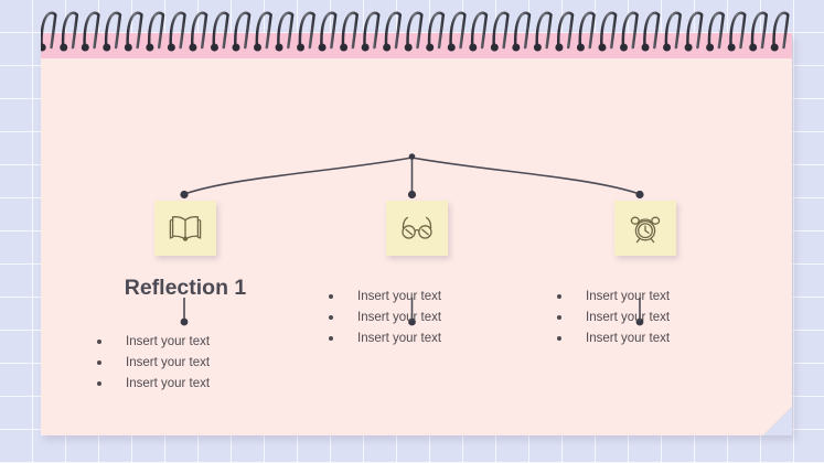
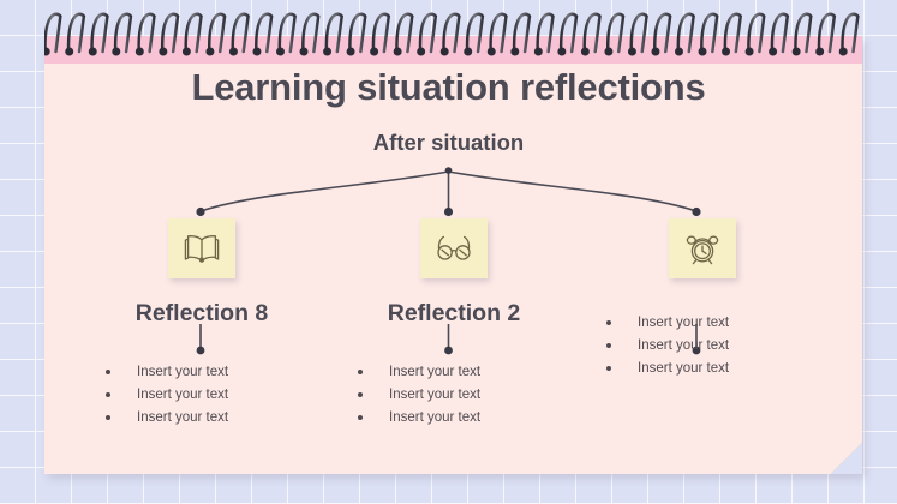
+ Learning situation reflections
+ After situation
- Reflection 1
+ Reflection 8
  Insert your text
  Insert your text
  Insert your text
+ Reflection 2
  Insert your text
  Insert your text
  Insert your text
  Insert your text
  Insert your text
  Insert your text
